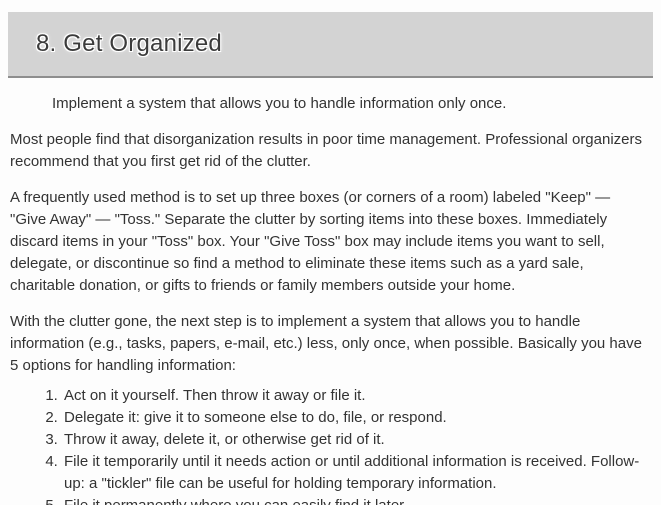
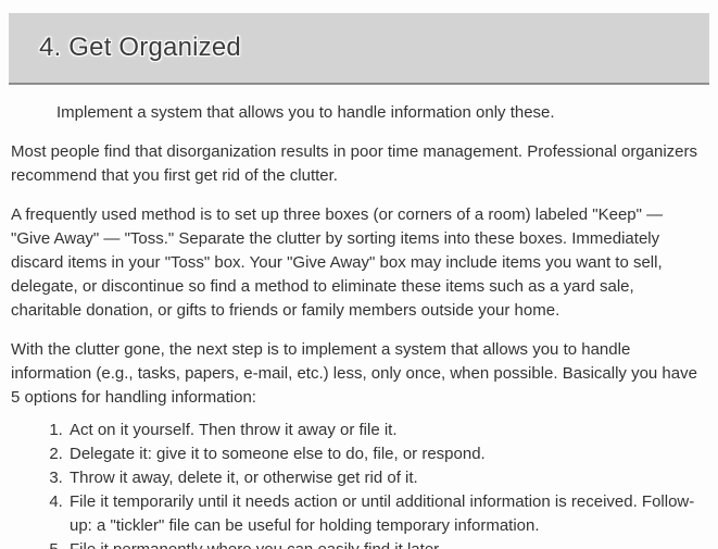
- 8. Get Organized
+ 4. Get Organized
- Implement a system that allows you to handle information only once.
+ Implement a system that allows you to handle information only these.
  Most people find that disorganization results in poor time management. Professional organizers recommend that you first get rid of the clutter.
- A frequently used method is to set up three boxes (or corners of a room) labeled "Keep" — "Give Away" — "Toss." Separate the clutter by sorting items into these boxes. Immediately discard items in your "Toss" box. Your "Give Toss" box may include items you want to sell, delegate, or discontinue so find a method to eliminate these items such as a yard sale, charitable donation, or gifts to friends or family members outside your home.
+ A frequently used method is to set up three boxes (or corners of a room) labeled "Keep" — "Give Away" — "Toss." Separate the clutter by sorting items into these boxes. Immediately discard items in your "Toss" box. Your "Give Away" box may include items you want to sell, delegate, or discontinue so find a method to eliminate these items such as a yard sale, charitable donation, or gifts to friends or family members outside your home.
  With the clutter gone, the next step is to implement a system that allows you to handle information (e.g., tasks, papers, e-mail, etc.) less, only once, when possible. Basically you have 5 options for handling information:
  Act on it yourself. Then throw it away or file it.
  Delegate it: give it to someone else to do, file, or respond.
  Throw it away, delete it, or otherwise get rid of it.
  File it temporarily until it needs action or until additional information is received. Follow-up: a "tickler" file can be useful for holding temporary information.
